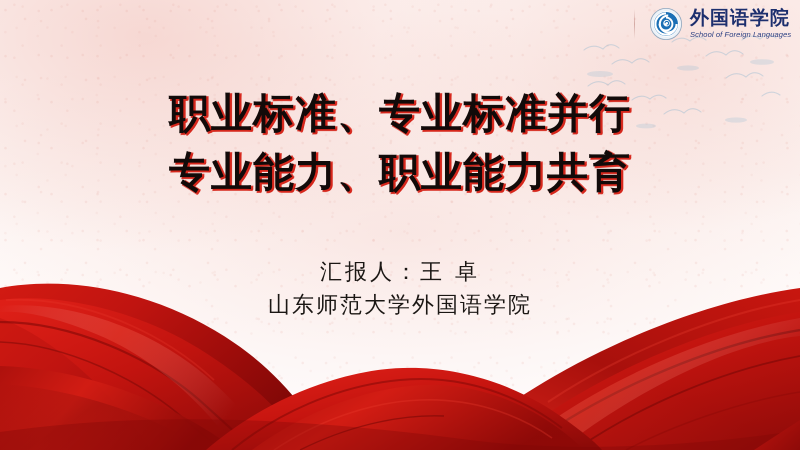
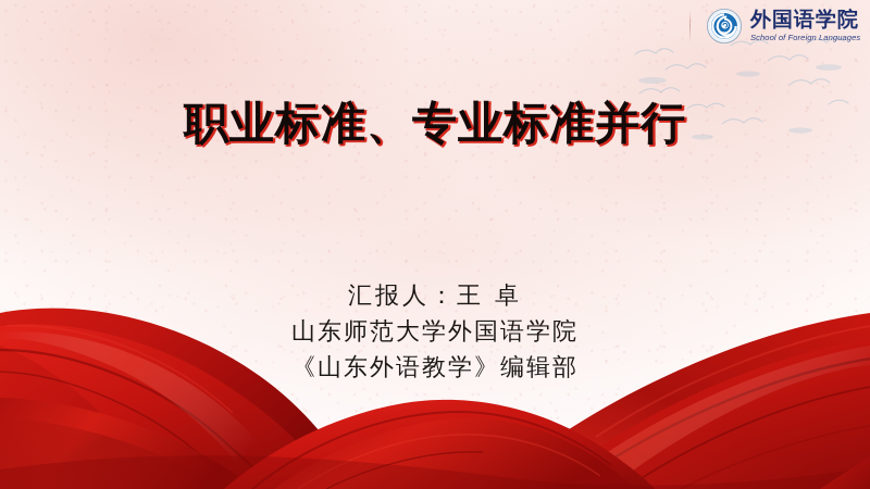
  外国语学院
  School of Foreign Languages
  职业标准、专业标准并行
- 专业能力、职业能力共育
  汇报人：王 卓
  山东师范大学外国语学院
+ 《山东外语教学》编辑部
